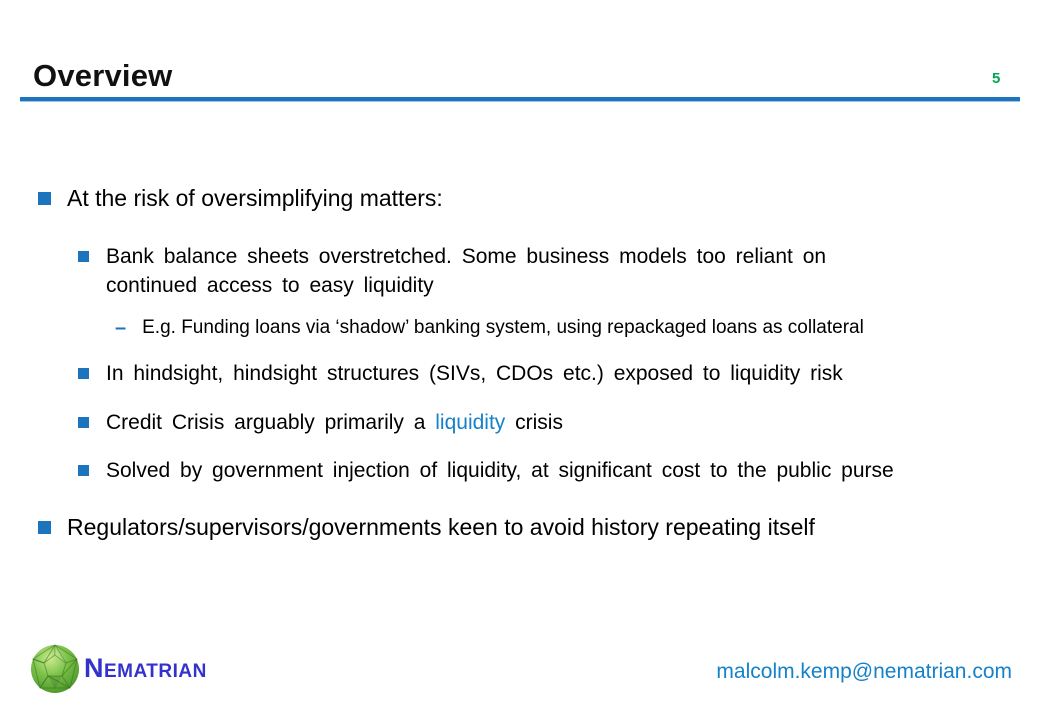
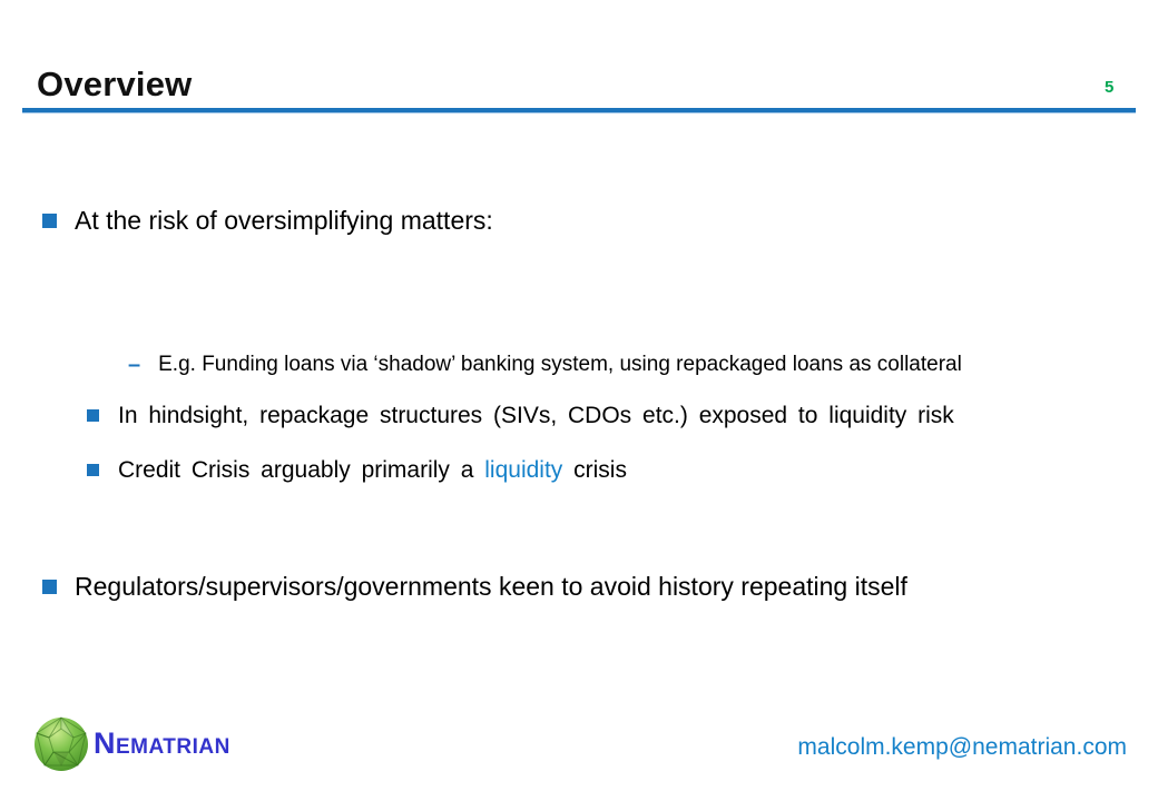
  Overview
  5
  At the risk of oversimplifying matters:
- Bank balance sheets overstretched. Some business models too reliant on continued access to easy liquidity
  –
  E.g. Funding loans via ‘shadow’ banking system, using repackaged loans as collateral
- In hindsight, hindsight structures (SIVs, CDOs etc.) exposed to liquidity risk
+ In hindsight, repackage structures (SIVs, CDOs etc.) exposed to liquidity risk
  Credit Crisis arguably primarily a liquidity crisis
- Solved by government injection of liquidity, at significant cost to the public purse
  Regulators/supervisors/governments keen to avoid history repeating itself
  Nematrian
  malcolm.kemp@nematrian.com
